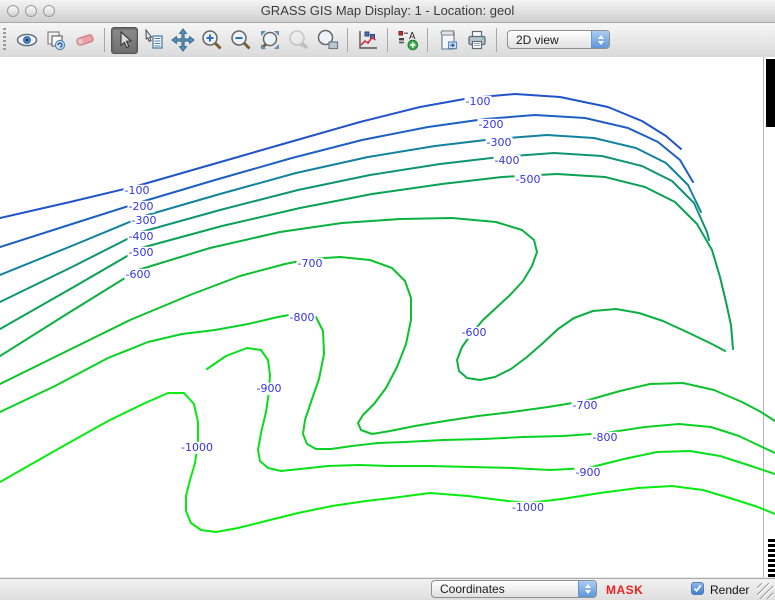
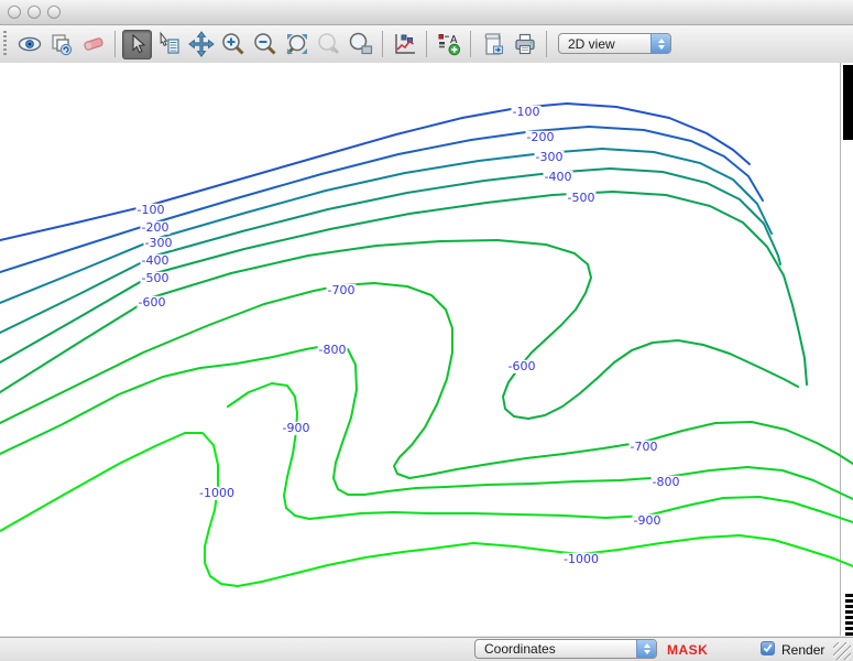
- GRASS GIS Map Display: 1 - Location: geol
  A
  2D view
  -100
  -100
  -200
  -200
  -300
  -300
  -400
  -400
  -500
  -500
  -600
  -600
  -700
  -700
  -800
  -800
  -900
  -900
  -1000
  -1000
  Coordinates
  MASK
  Render
